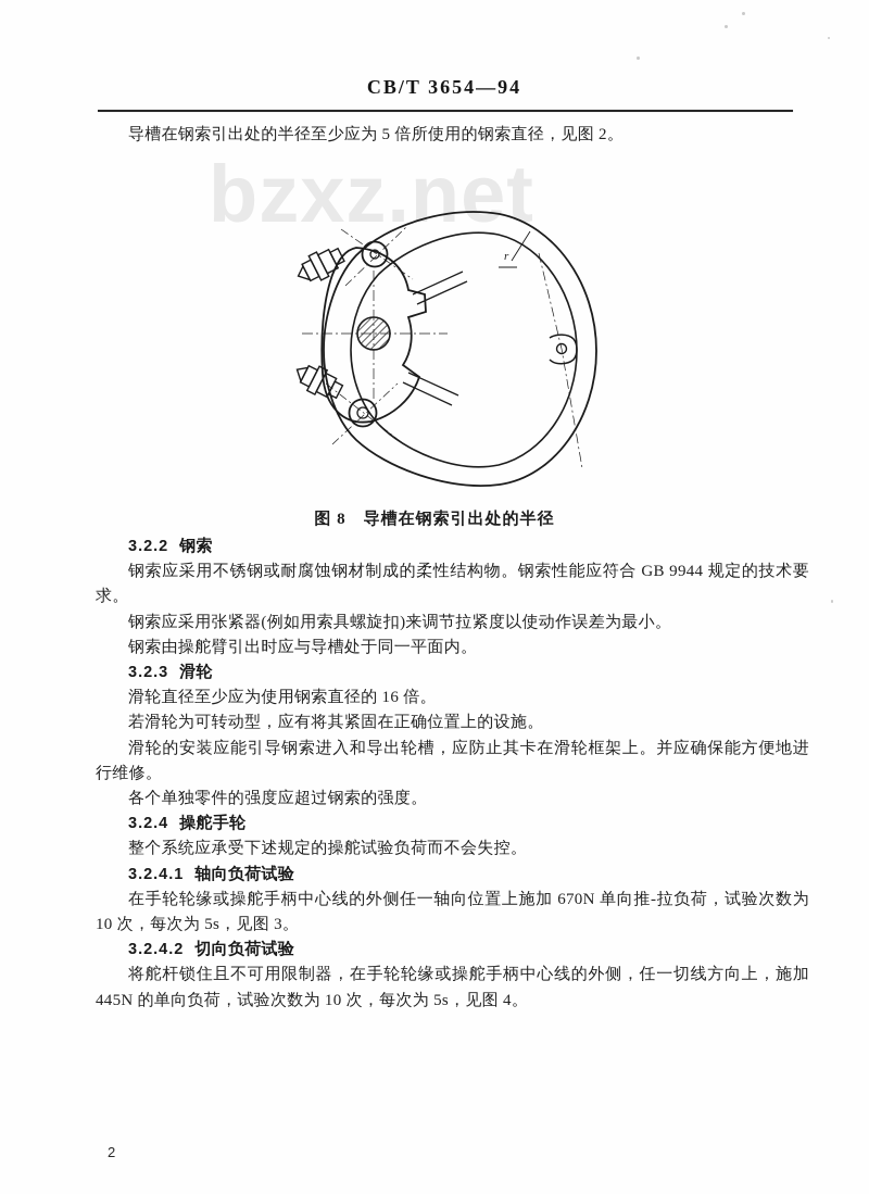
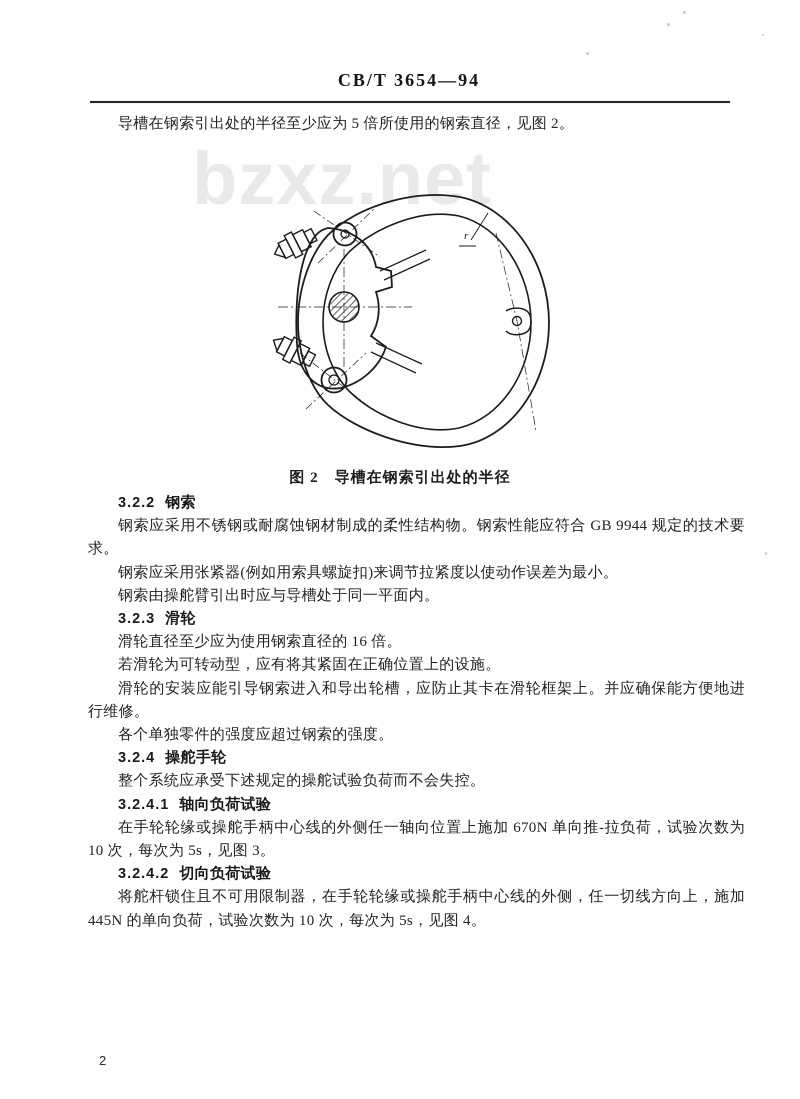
  CB/T 3654—94
  导槽在钢索引出处的半径至少应为 5 倍所使用的钢索直径，见图 2。
  bzxz.net
  r
- 图 8 导槽在钢索引出处的半径
+ 图 2 导槽在钢索引出处的半径
  3.2.2 钢索
  钢索应采用不锈钢或耐腐蚀钢材制成的柔性结构物。钢索性能应符合 GB 9944 规定的技术要求。
  钢索应采用张紧器(例如用索具螺旋扣)来调节拉紧度以使动作误差为最小。
  钢索由操舵臂引出时应与导槽处于同一平面内。
  3.2.3 滑轮
  滑轮直径至少应为使用钢索直径的 16 倍。
  若滑轮为可转动型，应有将其紧固在正确位置上的设施。
  滑轮的安装应能引导钢索进入和导出轮槽，应防止其卡在滑轮框架上。并应确保能方便地进行维修。
  各个单独零件的强度应超过钢索的强度。
  3.2.4 操舵手轮
  整个系统应承受下述规定的操舵试验负荷而不会失控。
  3.2.4.1 轴向负荷试验
  在手轮轮缘或操舵手柄中心线的外侧任一轴向位置上施加 670N 单向推-拉负荷，试验次数为 10 次，每次为 5s，见图 3。
  3.2.4.2 切向负荷试验
  将舵杆锁住且不可用限制器，在手轮轮缘或操舵手柄中心线的外侧，任一切线方向上，施加 445N 的单向负荷，试验次数为 10 次，每次为 5s，见图 4。
  2
